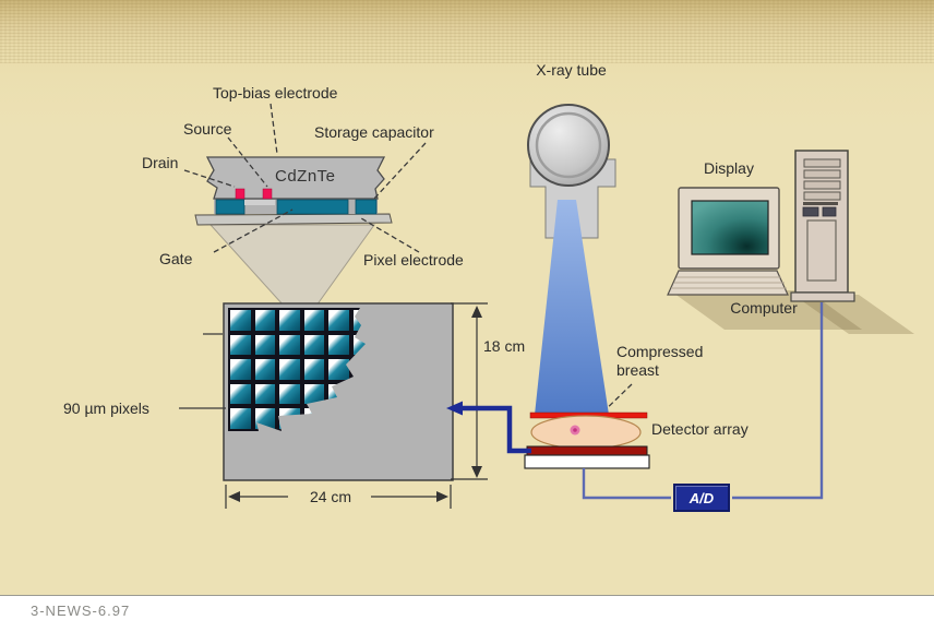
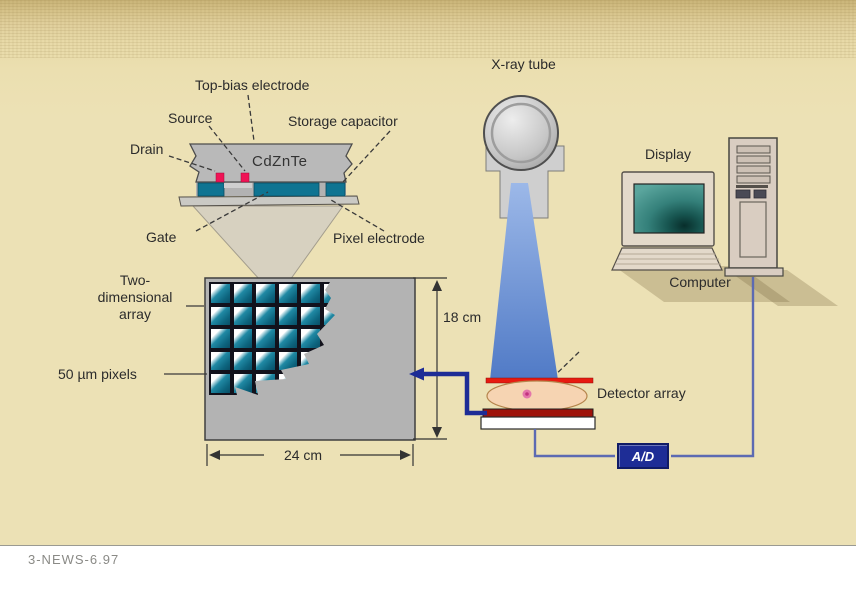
  Top-bias electrode
  Source
  Storage capacitor
  Drain
  CdZnTe
  Gate
  Pixel electrode
+ Two-
+ dimensional
+ array
- 90 µm pixels
+ 50 µm pixels
  18 cm
  24 cm
  X-ray tube
- Compressed
- breast
  Detector array
  Display
  Computer
  A/D
  3-NEWS-6.97
